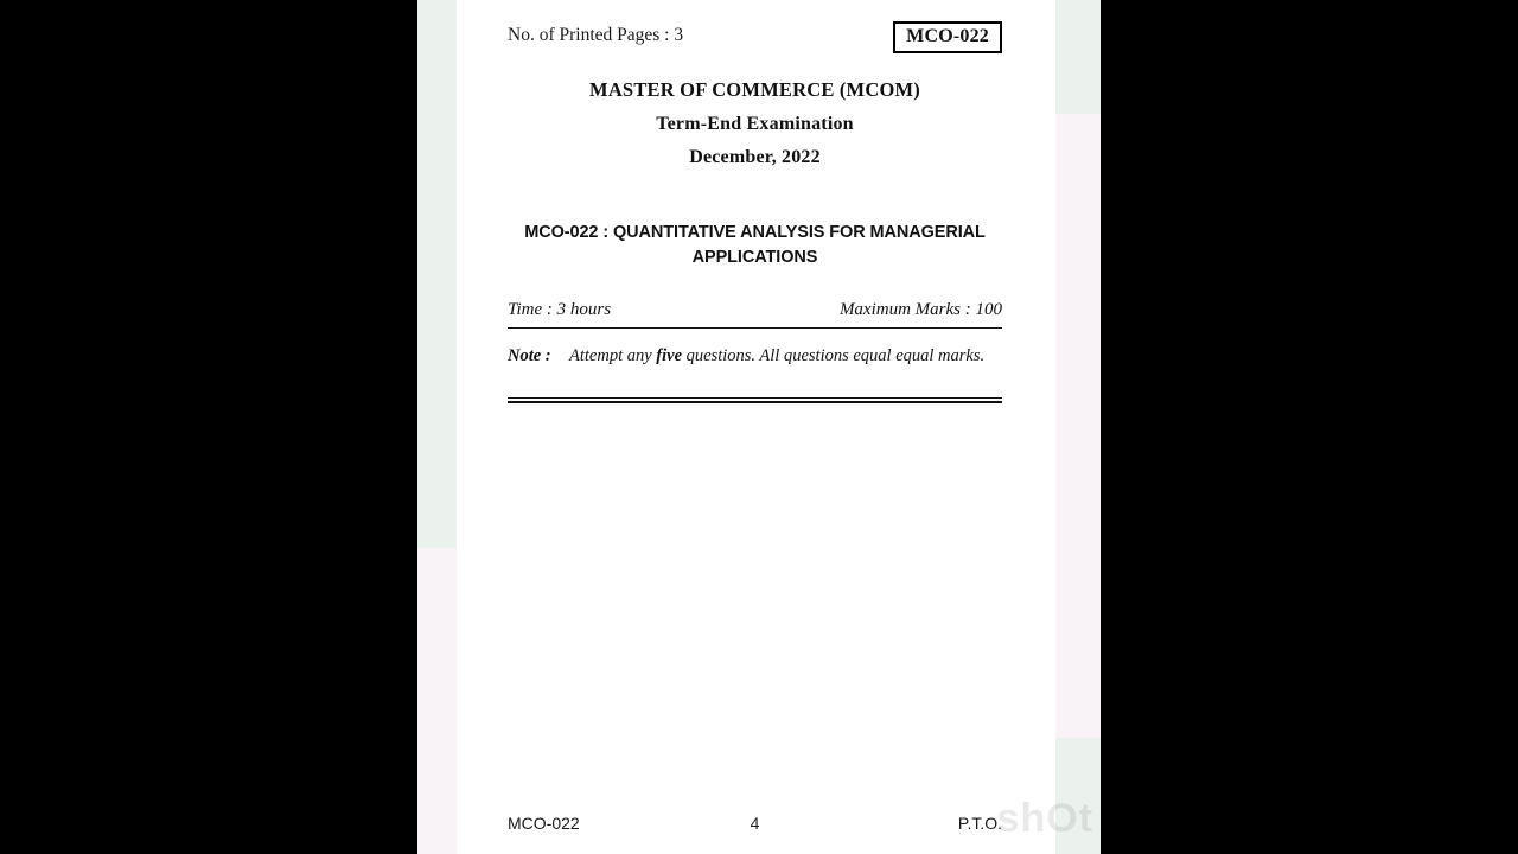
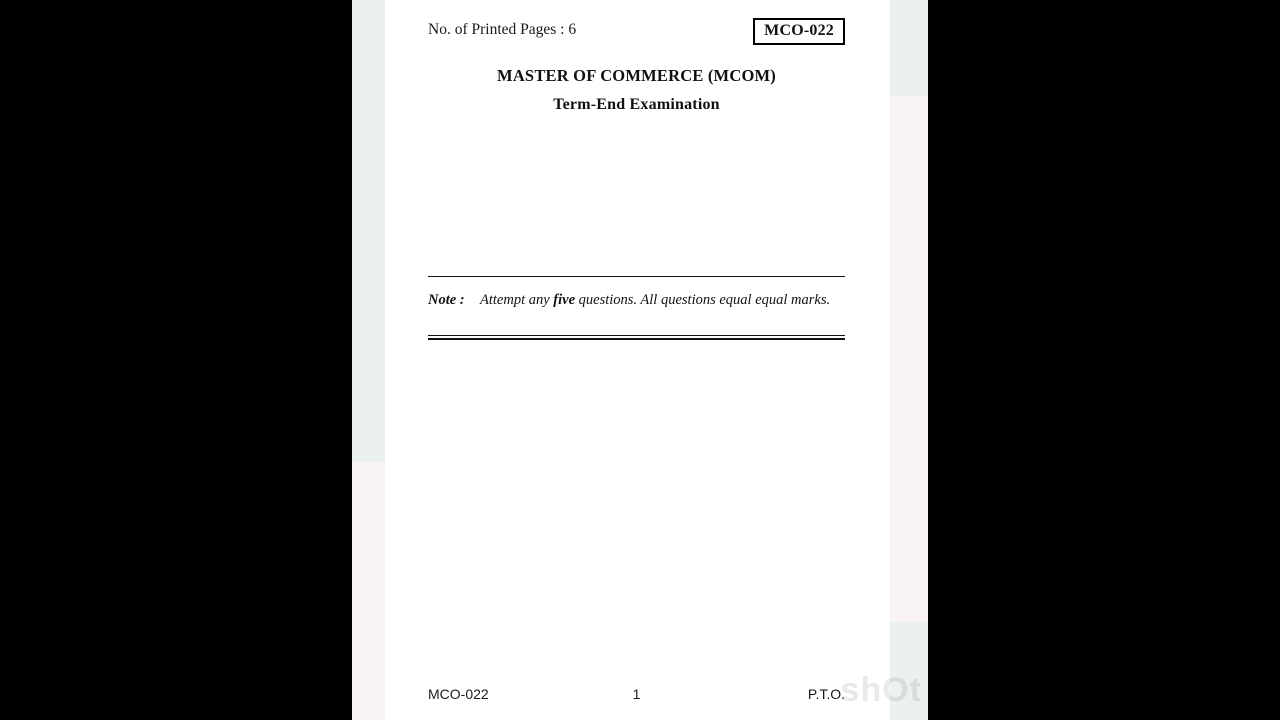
- No. of Printed Pages : 3
+ No. of Printed Pages : 6
  MCO-022
  MASTER OF COMMERCE (MCOM)
  Term-End Examination
- December, 2022
- MCO-022 : QUANTITATIVE ANALYSIS FOR MANAGERIAL APPLICATIONS
- Time : 3 hours
- Maximum Marks : 100
  Note :
  Attempt any five questions. All questions equal equal marks.
  MCO-022
- 4
+ 1
  P.T.O.
  shOt
